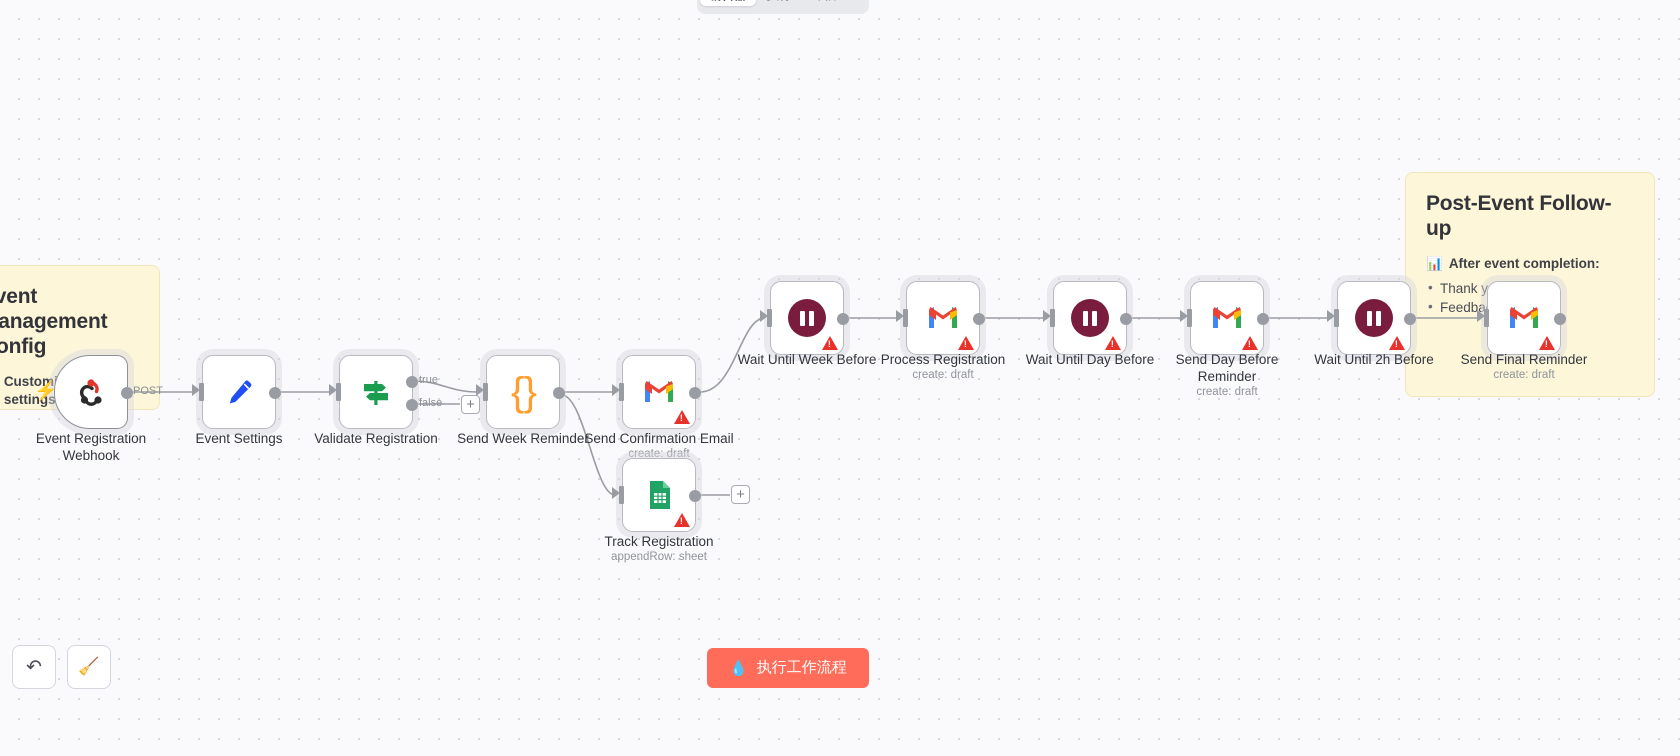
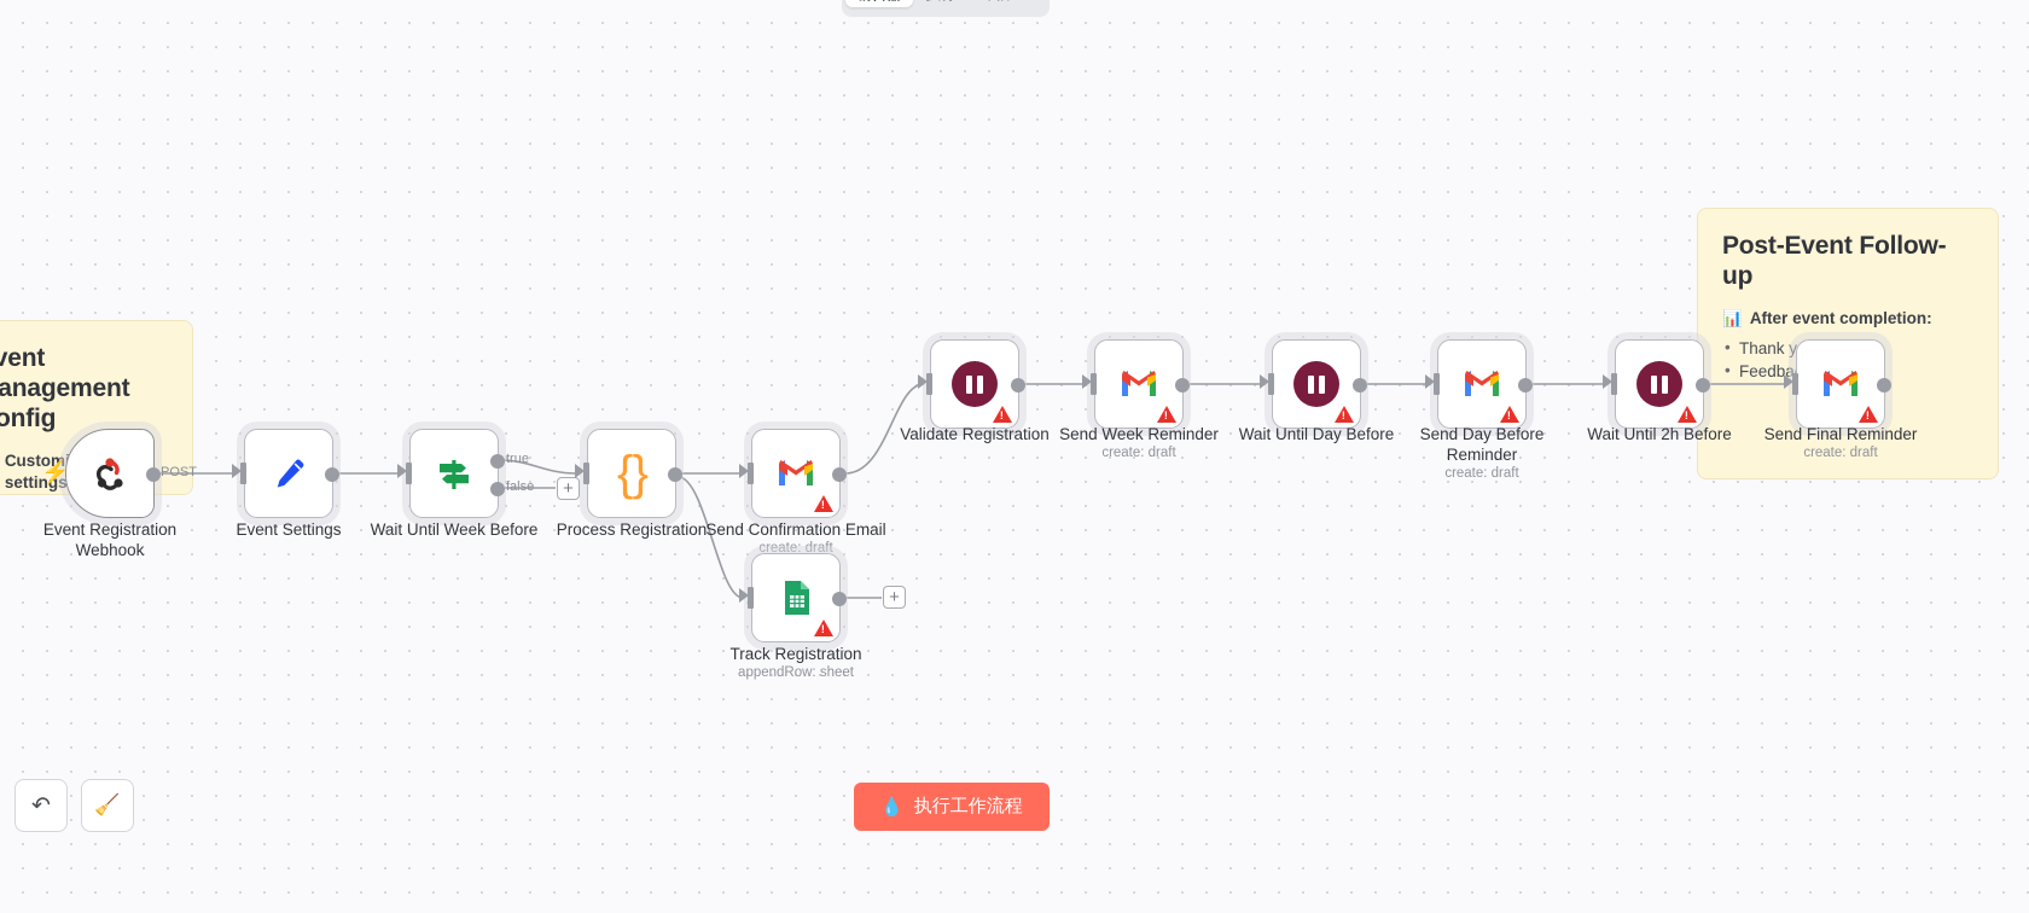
  vent anagement onfig
  Post-Event Follow-up
  📊
  After event completion:
  POST
  true
  false
  +
  +
  ⚡
  Event Registration
  Webhook
  Event Settings
- Validate Registration
+ Wait Until Week Before
  { }
- Send Week Reminder
+ Process Registration
  Send Confirmation Email
  create: draft
  Track Registration
  appendRow: sheet
- Wait Until Week Before
+ Validate Registration
- Process Registration
+ Send Week Reminder
  create: draft
  Wait Until Day Before
  Send Day Before
  Reminder
  create: draft
  Wait Until 2h Before
  Send Final Reminder
  create: draft
  ↶
  🧹
  💧
  执行工作流程
